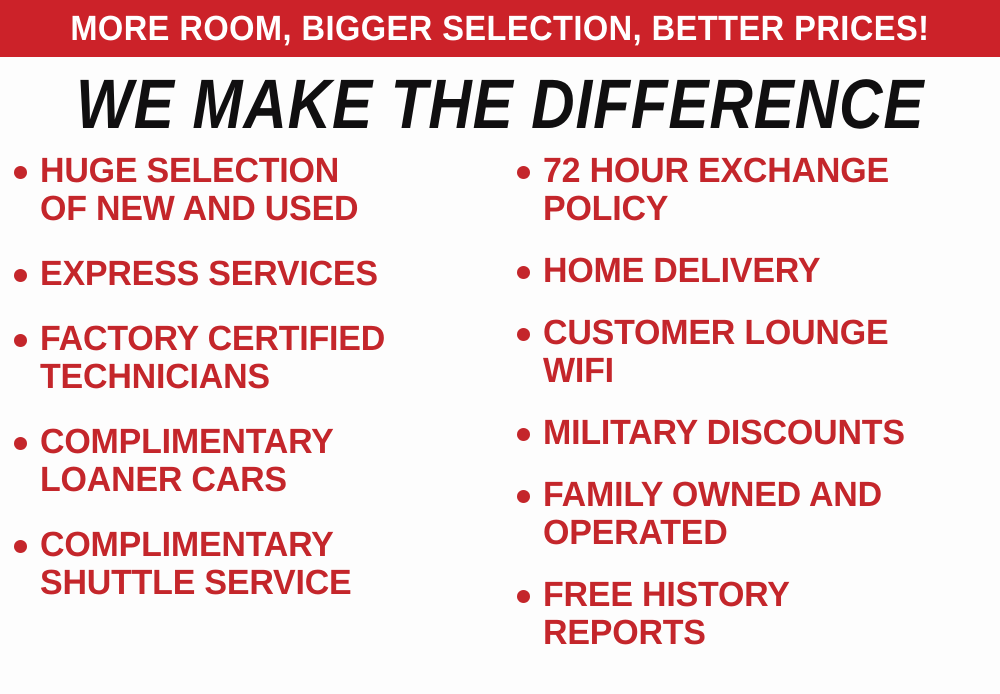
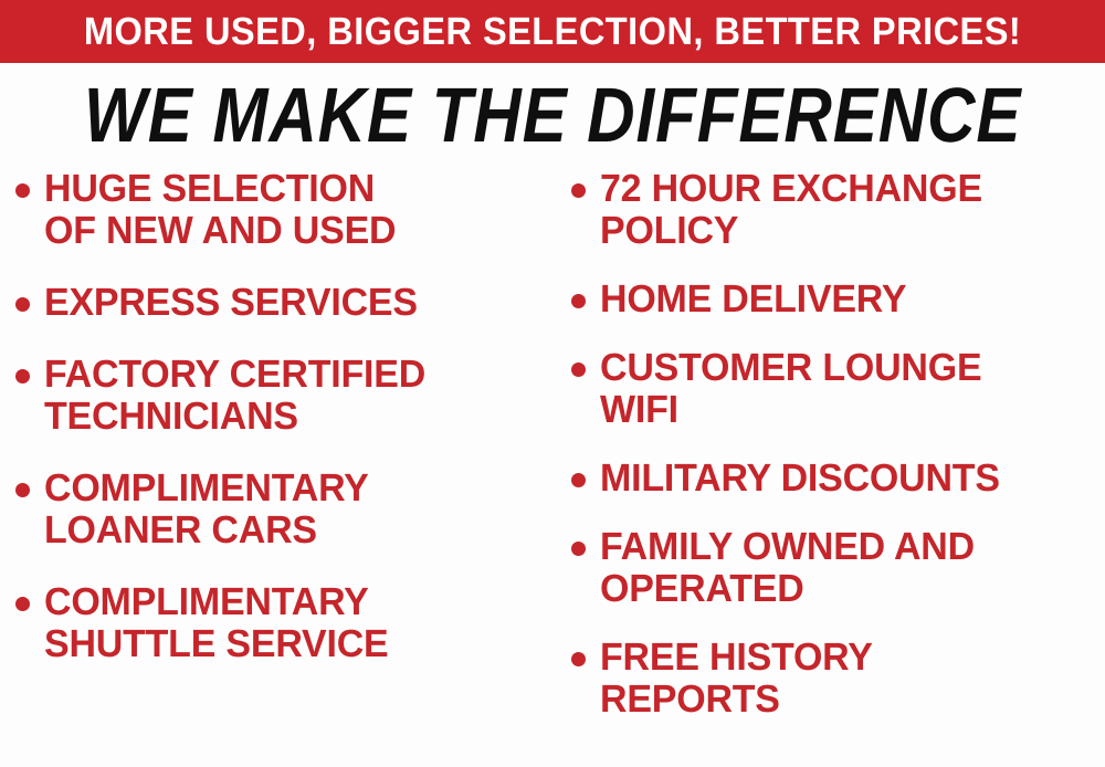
- MORE ROOM, BIGGER SELECTION, BETTER PRICES!
+ MORE USED, BIGGER SELECTION, BETTER PRICES!
  WE MAKE THE DIFFERENCE
  HUGE SELECTION
  OF NEW AND USED
  EXPRESS SERVICES
  FACTORY CERTIFIED
  TECHNICIANS
  COMPLIMENTARY
  LOANER CARS
  COMPLIMENTARY
  SHUTTLE SERVICE
  72 HOUR EXCHANGE
  POLICY
  HOME DELIVERY
  CUSTOMER LOUNGE
  WIFI
  MILITARY DISCOUNTS
  FAMILY OWNED AND
  OPERATED
  FREE HISTORY
  REPORTS
